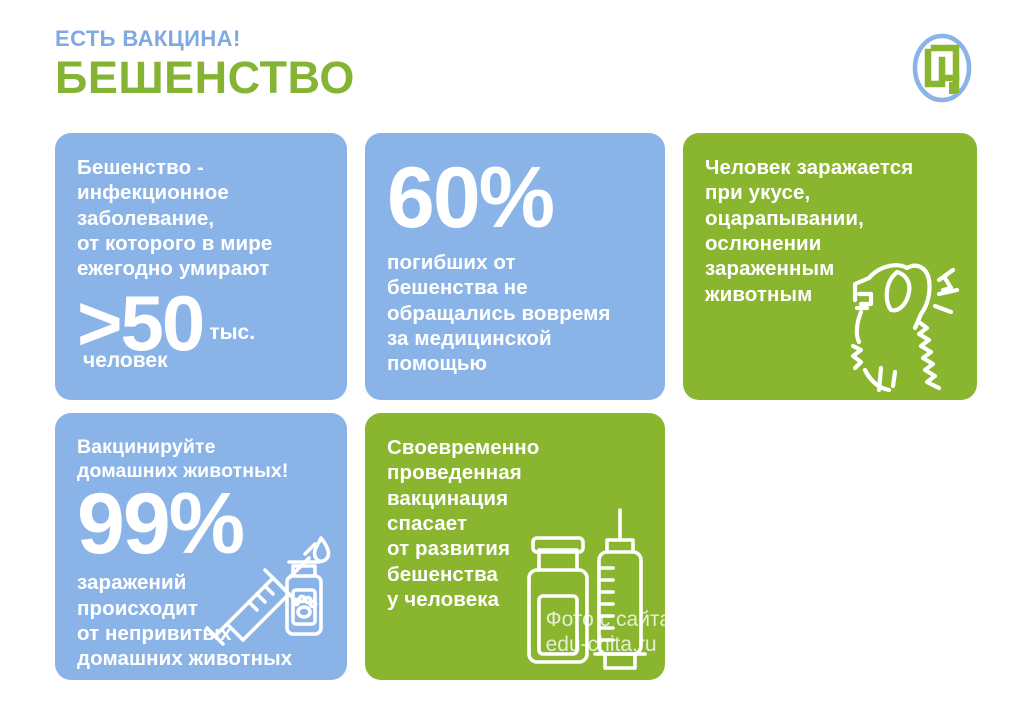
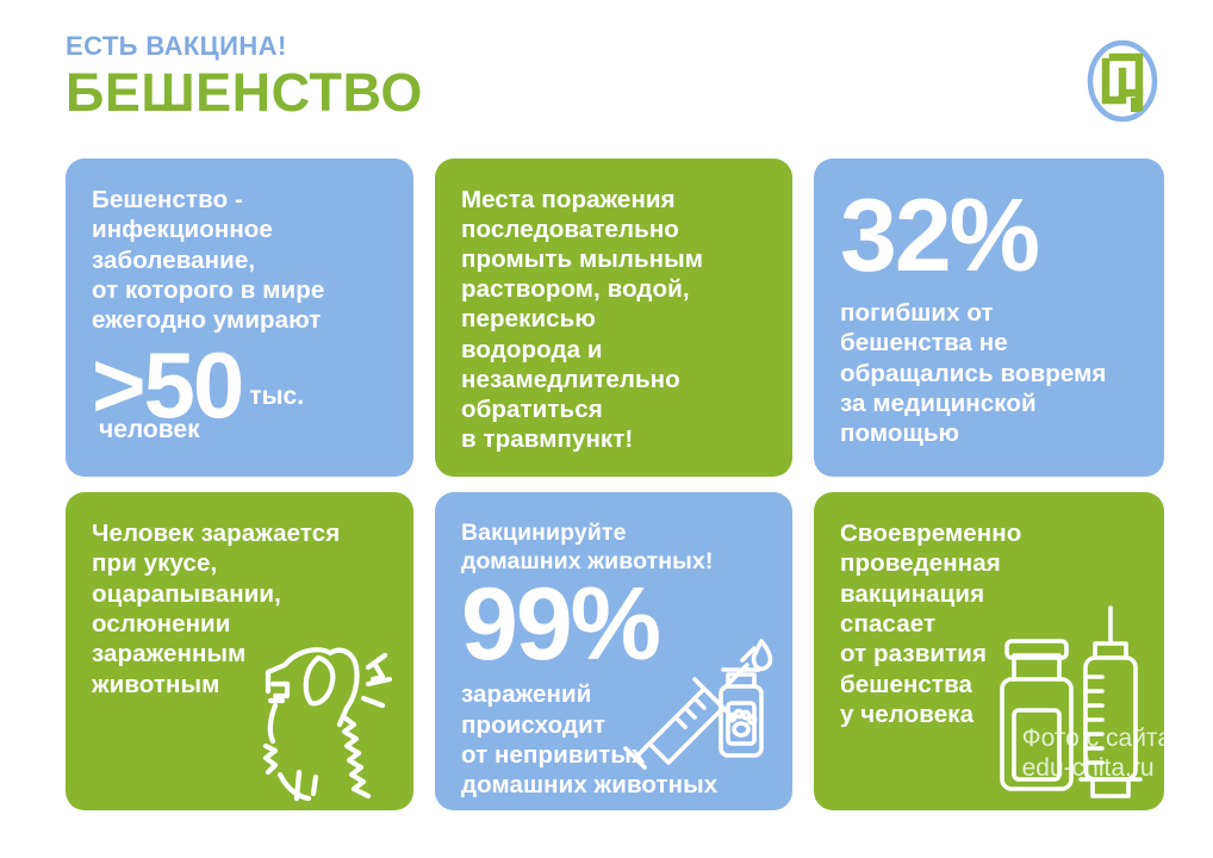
  ЕСТЬ ВАКЦИНА!
  БЕШЕНСТВО
  Бешенство -
  инфекционное
  заболевание,
  от которого в мире
  ежегодно умирают
  >50
  тыс.
  человек
+ Места поражения
+ последовательно
+ промыть мыльным
+ раствором, водой,
+ перекисью
+ водорода и
+ незамедлительно
+ обратиться
+ в травмпункт!
- 60%
+ 32%
  погибших от
  бешенства не
  обращались вовремя
  за медицинской
  помощью
  Человек заражается
  при укусе,
  оцарапывании,
  ослюнении
  зараженным
  животным
  Вакцинируйте
  домашних животных!
  99%
  заражений
  происходит
  от непривитых
  домашних животных
  Своевременно
  проведенная
  вакцинация
  спасает
  от развития
  бешенства
  у человека
  Фото с сайт
  edu-chita.ru
